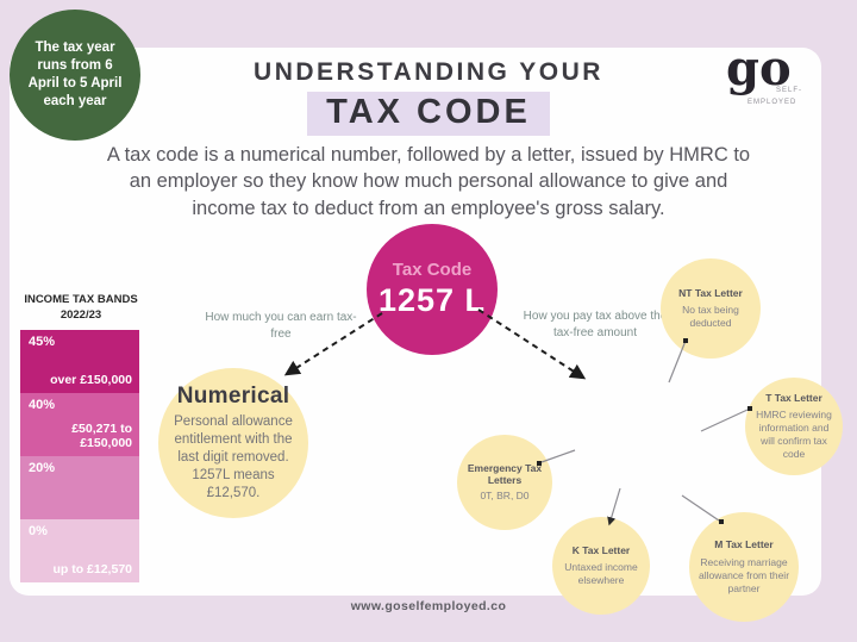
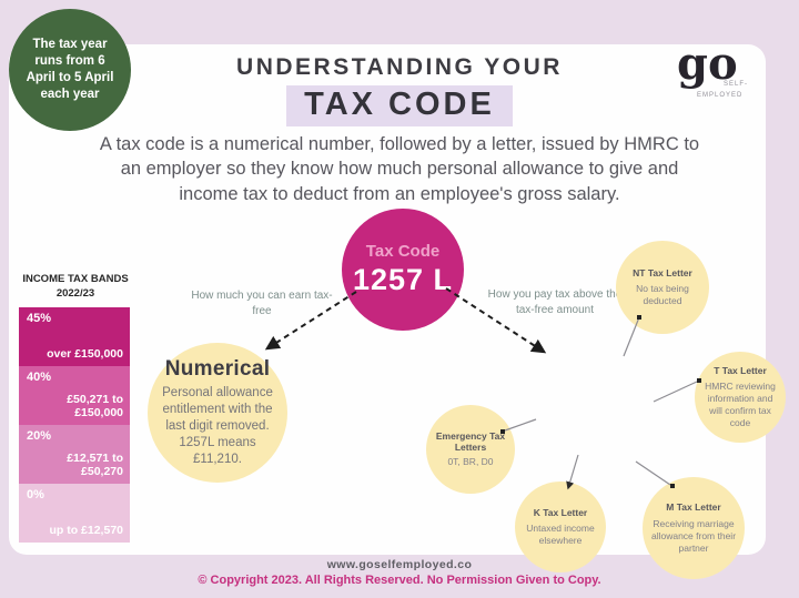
  The tax year runs from 6 April to 5 April each year
  UNDERSTANDING YOUR
  TAX CODE
  go
  A tax code is a numerical number, followed by a letter, issued by HMRC to
  an employer so they know how much personal allowance to give and
  income tax to deduct from an employee's gross salary.
  INCOME TAX BANDS
  2022/23
  45%
  over £150,000
  40%
  £50,271 to £150,000
  20%
+ £12,571 to £50,270
  0%
  up to £12,570
  How much you can earn tax-free
  How you pay tax above th tax-free amount
  Tax Code
  1257 L
  Numerical
- Personal allowance entitlement with the last digit removed. 1257L means £12,570.
+ Personal allowance entitlement with the last digit removed. 1257L means £11,210.
  NT Tax Letter
  No tax being deducted
  T Tax Letter
  HMRC reviewing information and will confirm tax code
  Emergency Tax Letters
  0T, BR, D0
  K Tax Letter
  Untaxed income elsewhere
  M Tax Letter
  Receiving marriage allowance from their partner
  www.goselfemployed.co
+ © Copyright 2023. All Rights Reserved. No Permission Given to Copy.
